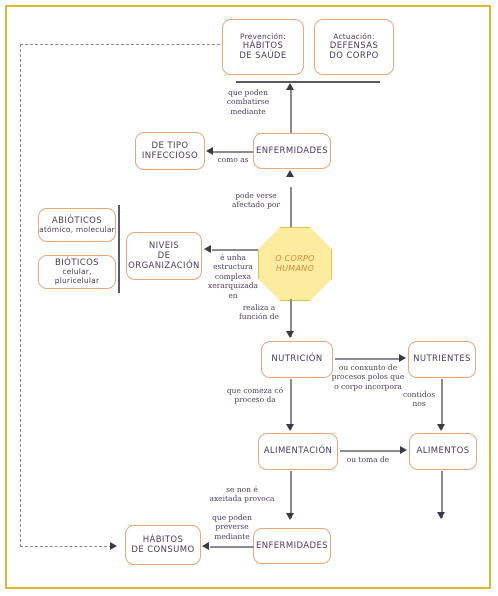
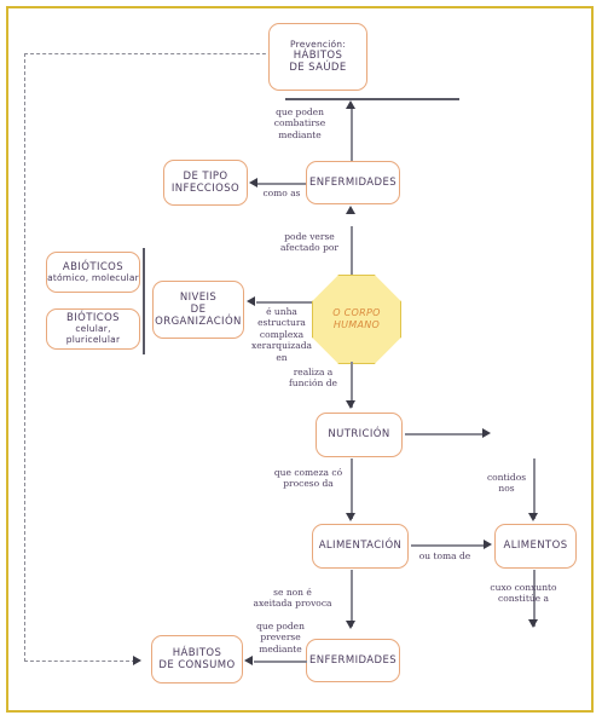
  Prevención:
  HÁBITOS
  DE SAÚDE
- Actuación:
- DEFENSAS
- DO CORPO
  que poden
  combatirse
  mediante
  ENFERMIDADES
  DE TIPO
  INFECCIOSO
  como as
  pode verse
  afectado por
  O CORPO
  HUMANO
  NIVEIS
  DE
  ORGANIZACIÓN
  é unha estructura
  complexa
  xerarquizada en
  ABIÓTICOS
  atómico, molecular
  BIÓTICOS
  celular, pluricelular
  realiza a
  función de
  NUTRICIÓN
- NUTRIENTES
- ou conxunto de
- procesos polos que
- o corpo incorpora
  contidos
  nos
  que comeza có
  proceso da
  ALIMENTACIÓN
  ALIMENTOS
  ou toma de
+ cuxo conxunto
+ constitúe a
  se non é
  axeitada provoca
  ENFERMIDADES
  HÁBITOS
  DE CONSUMO
  que poden
  preverse
  mediante
